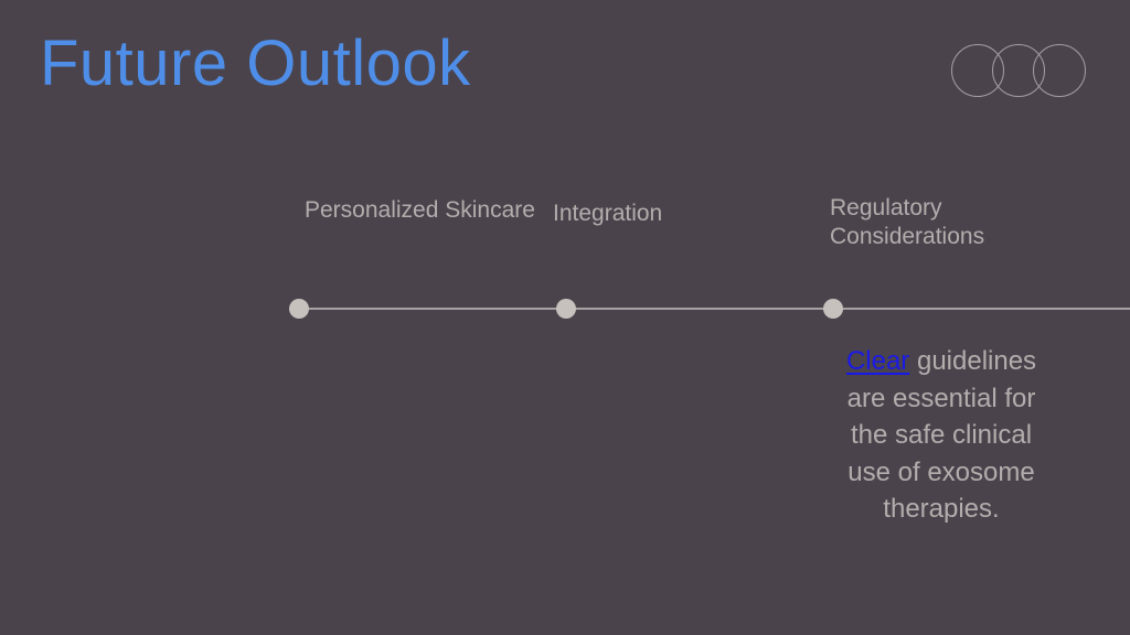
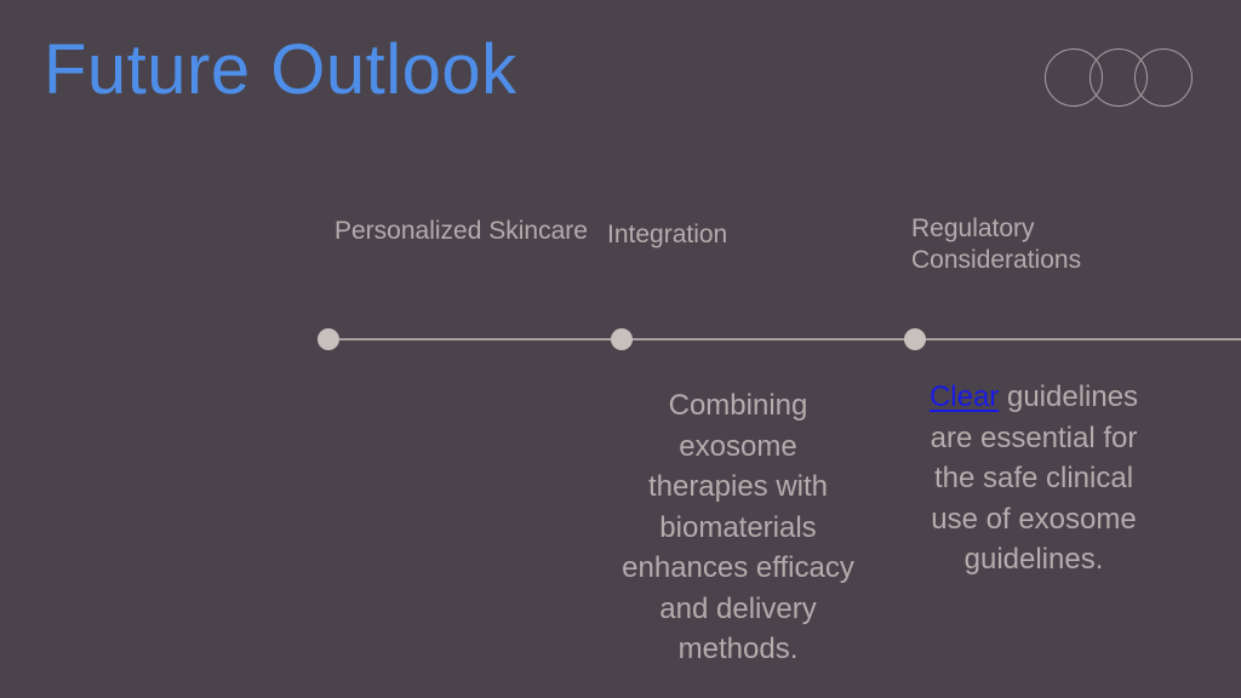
  Future Outlook
  Personalized Skincare
  Integration
  Regulatory Considerations
+ Combining exosome therapies with biomaterials enhances efficacy and delivery methods.
- Clear guidelines are essential for the safe clinical use of exosome therapies.
+ Clear guidelines are essential for the safe clinical use of exosome guidelines.
